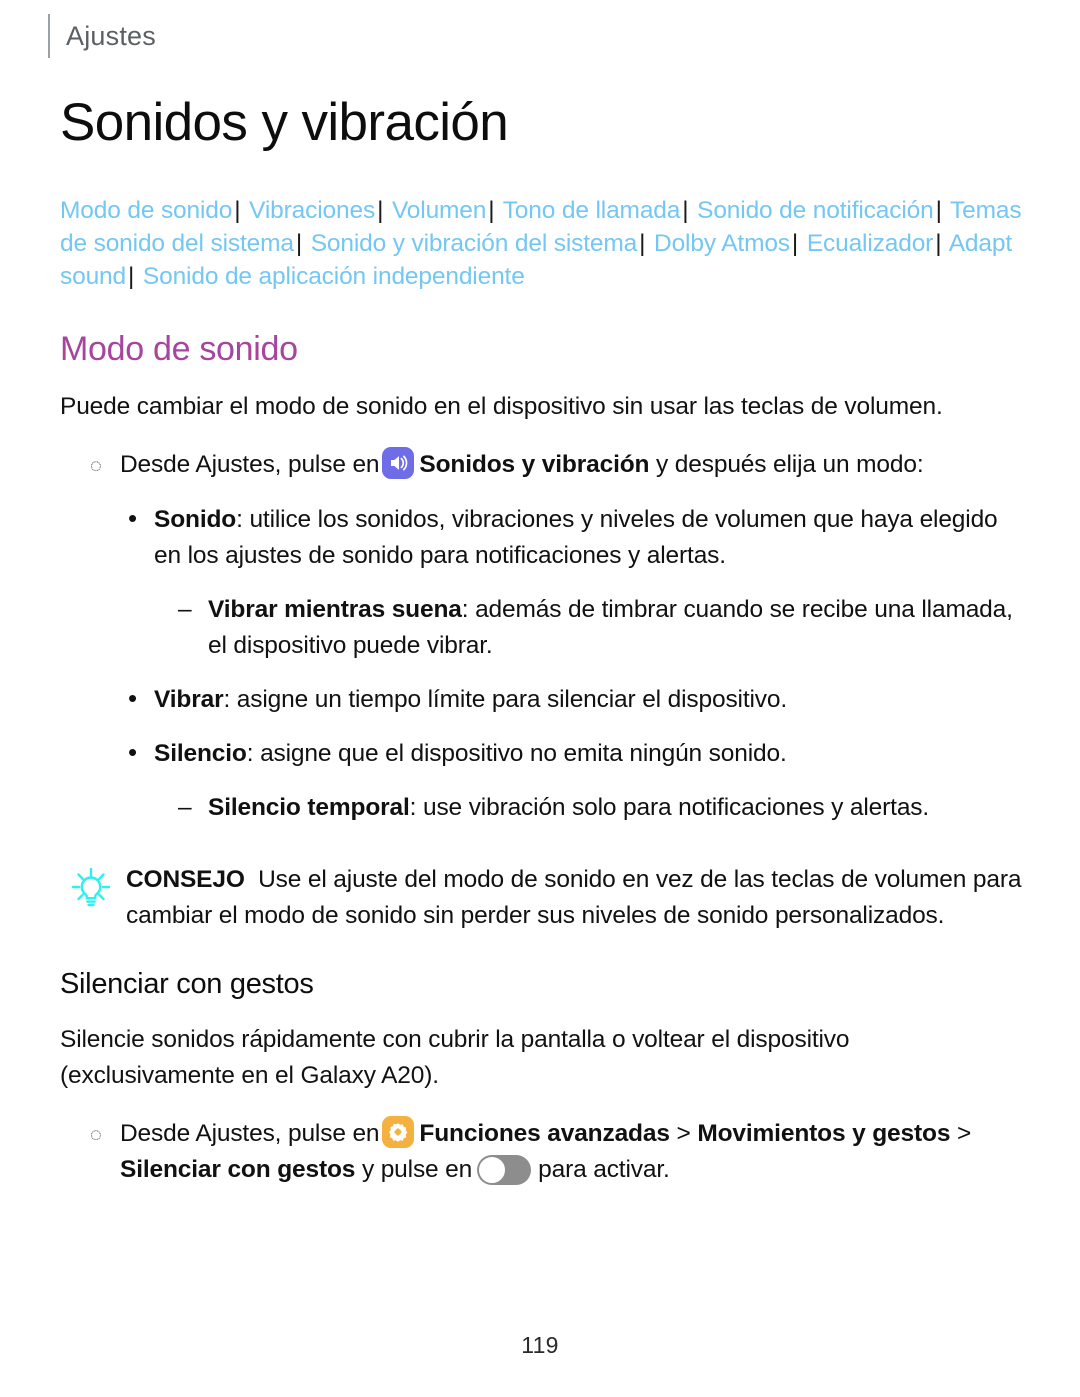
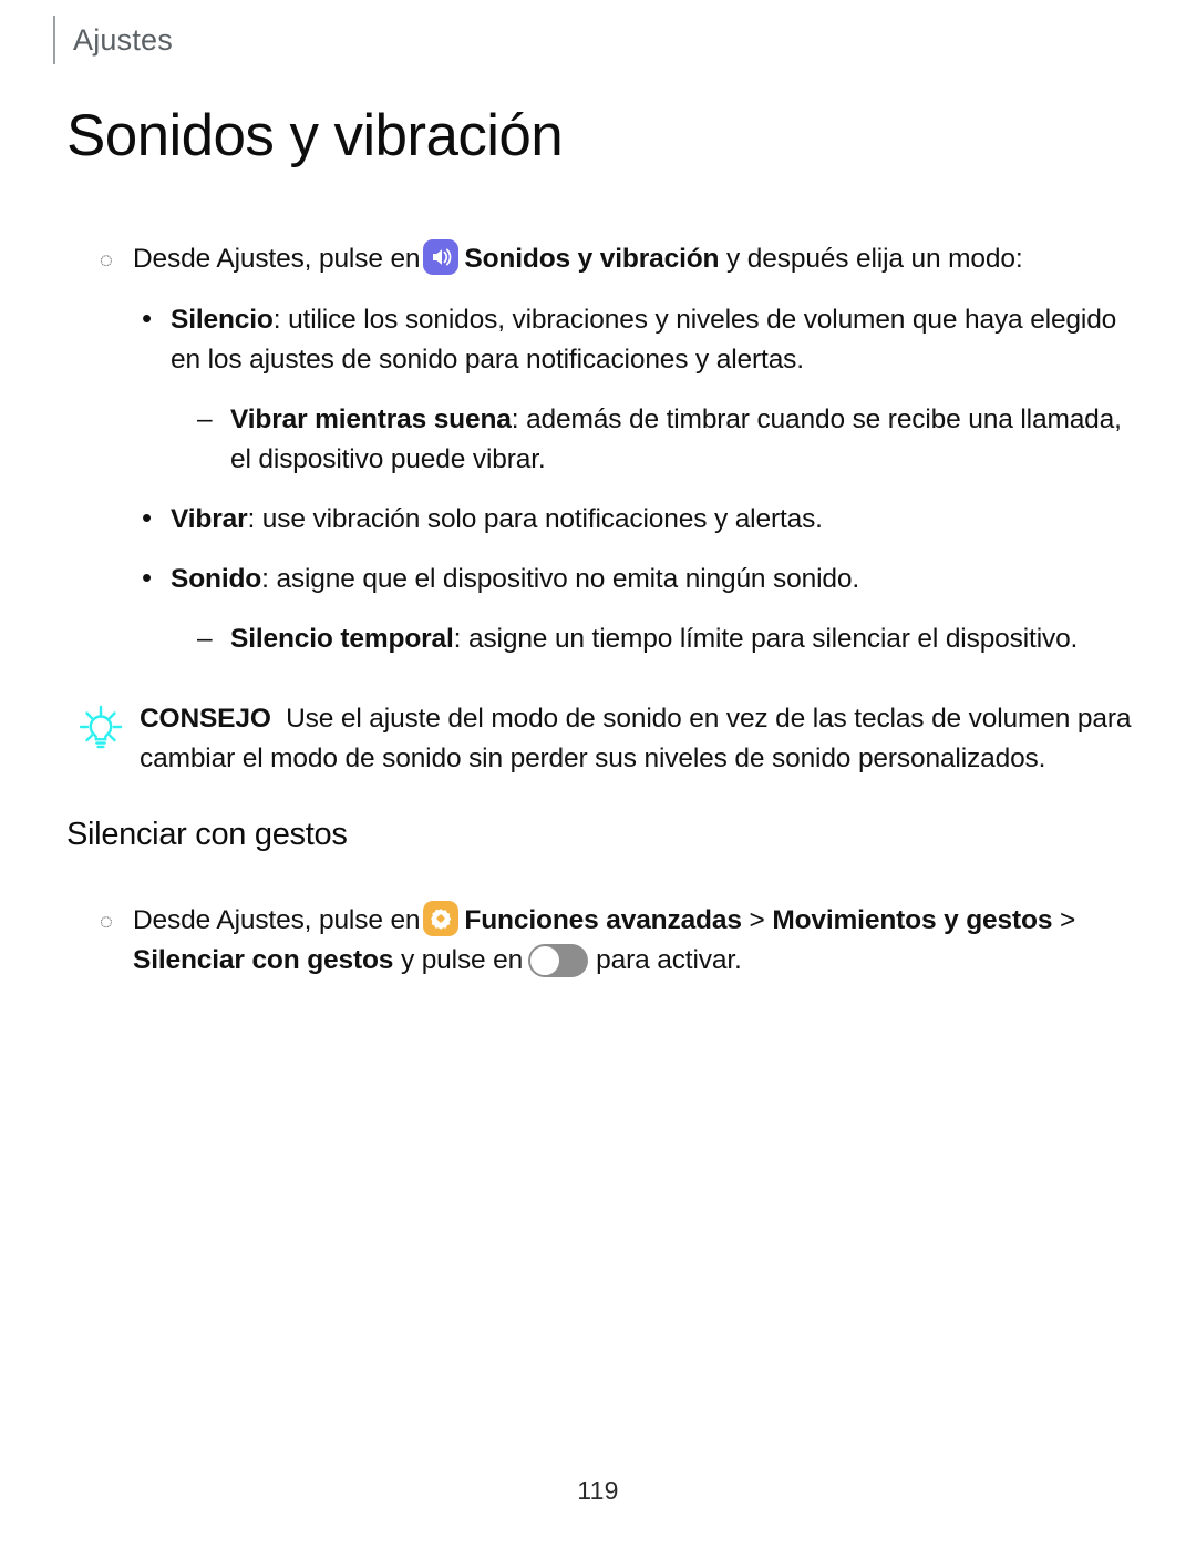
  Ajustes
  Sonidos y vibración
- Modo de sonido| Vibraciones| Volumen| Tono de llamada| Sonido de notificación| Temas de sonido del sistema| Sonido y vibración del sistema| Dolby Atmos| Ecualizador| Adapt sound| Sonido de aplicación independiente
- Modo de sonido
- Puede cambiar el modo de sonido en el dispositivo sin usar las teclas de volumen.
  ◌
  Desde Ajustes, pulse en Sonidos y vibración y después elija un modo:
  •
- Sonido: utilice los sonidos, vibraciones y niveles de volumen que haya elegido en los ajustes de sonido para notificaciones y alertas.
+ Silencio: utilice los sonidos, vibraciones y niveles de volumen que haya elegido en los ajustes de sonido para notificaciones y alertas.
  –
  Vibrar mientras suena: además de timbrar cuando se recibe una llamada, el dispositivo puede vibrar.
  •
- Vibrar: asigne un tiempo límite para silenciar el dispositivo.
+ Vibrar: use vibración solo para notificaciones y alertas.
  •
- Silencio: asigne que el dispositivo no emita ningún sonido.
+ Sonido: asigne que el dispositivo no emita ningún sonido.
  –
- Silencio temporal: use vibración solo para notificaciones y alertas.
+ Silencio temporal: asigne un tiempo límite para silenciar el dispositivo.
  CONSEJO Use el ajuste del modo de sonido en vez de las teclas de volumen para cambiar el modo de sonido sin perder sus niveles de sonido personalizados.
  Silenciar con gestos
- Silencie sonidos rápidamente con cubrir la pantalla o voltear el dispositivo (exclusivamente en el Galaxy A20).
  ◌
  Desde Ajustes, pulse en Funciones avanzadas > Movimientos y gestos > Silenciar con gestos y pulse en para activar.
  119
